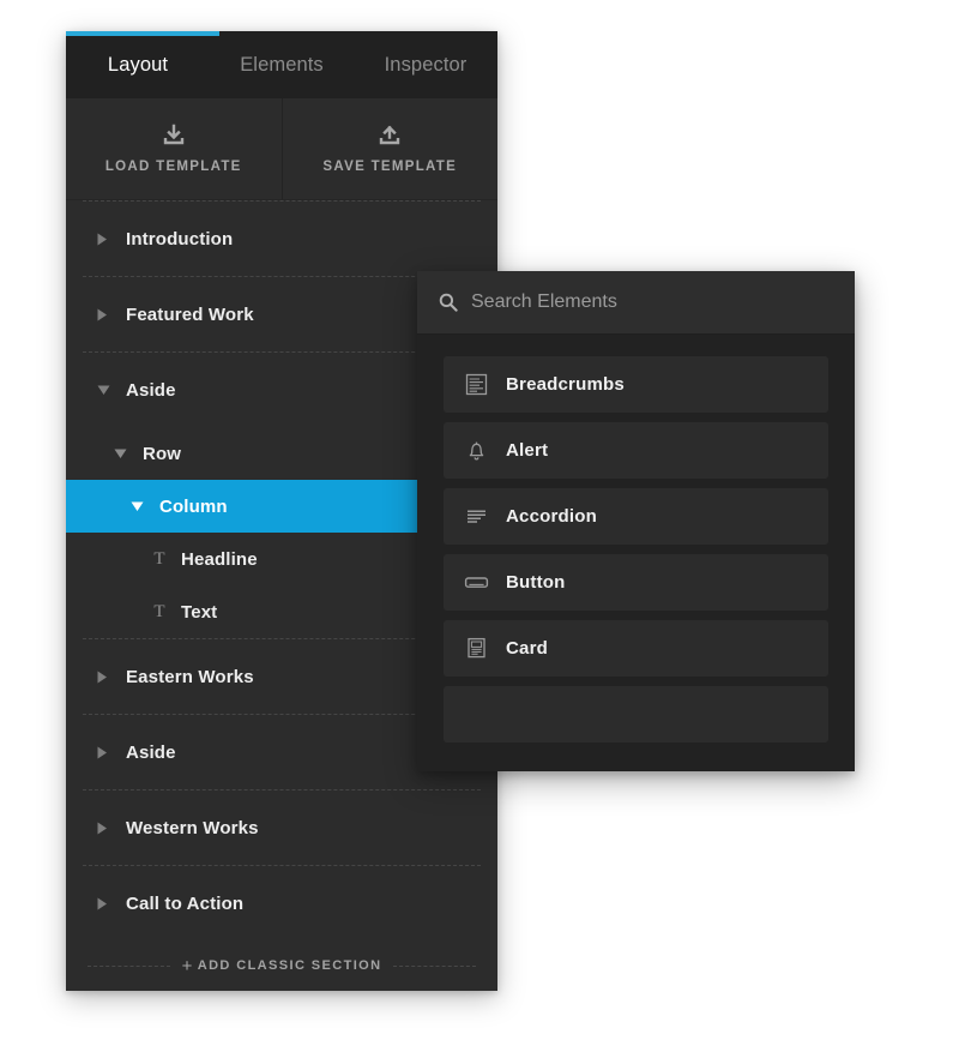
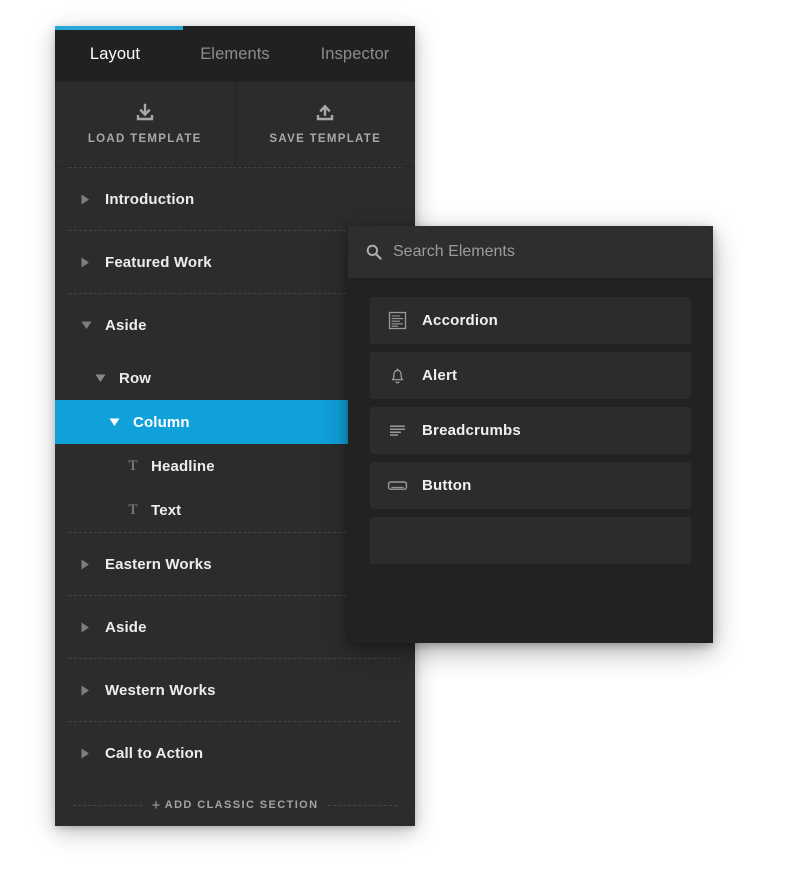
  Layout
  Elements
  Inspector
  LOAD TEMPLATE
  SAVE TEMPLATE
  Introduction
  Featured Work
  Aside
  Row
  Column
  T
  Headline
  T
  Text
  Eastern Works
  Aside
  Western Works
  Call to Action
  +
  ADD CLASSIC SECTION
  Search Elements
- Breadcrumbs
+ Accordion
  Alert
- Accordion
+ Breadcrumbs
  Button
- Card
